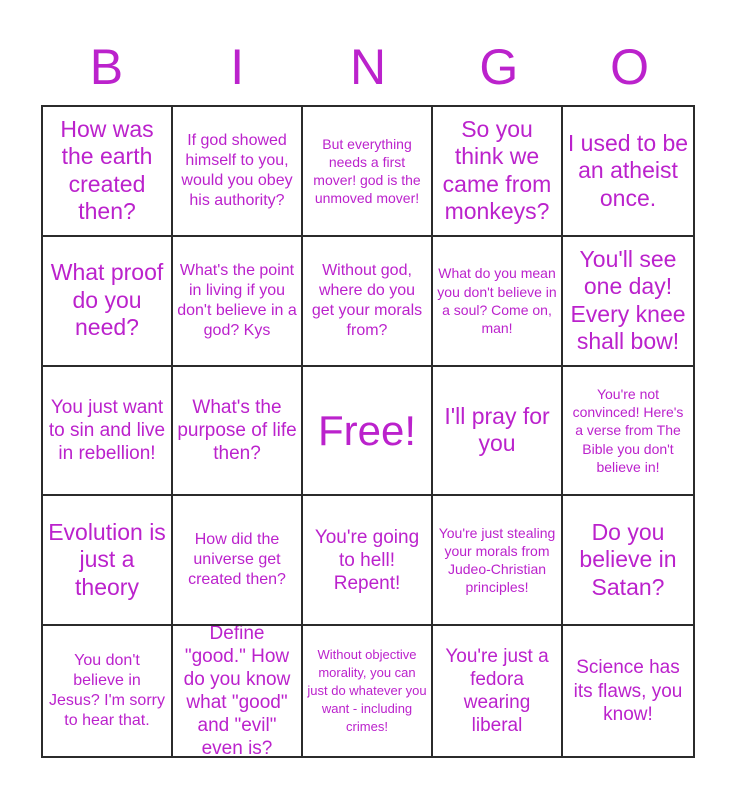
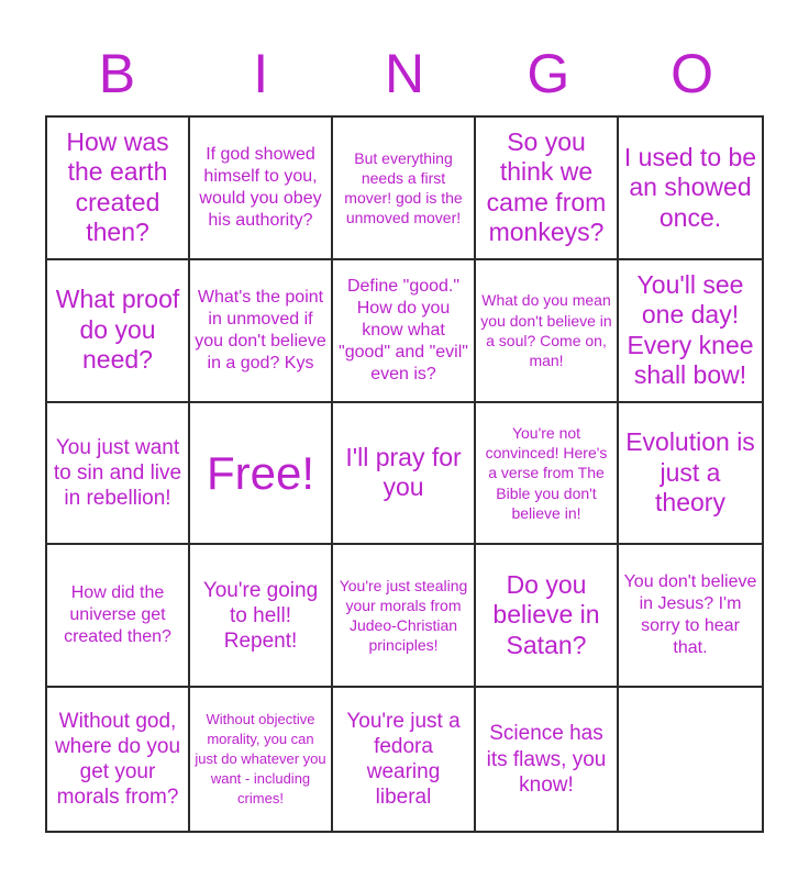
  B
  I
  N
  G
  O
  How was the earth created then?
  If god showed himself to you, would you obey his authority?
  But everything needs a first mover! god is the unmoved mover!
  So you think we came from monkeys?
- I used to be an atheist once.
+ I used to be an showed once.
  What proof do you need?
- What's the point in living if you don't believe in a god? Kys
+ What's the point in unmoved if you don't believe in a god? Kys
- Without god, where do you get your morals from?
+ Define "good." How do you know what "good" and "evil" even is?
  What do you mean you don't believe in a soul? Come on, man!
  You'll see one day! Every knee shall bow!
  You just want to sin and live in rebellion!
- What's the purpose of life then?
  Free!
  I'll pray for you
  You're not convinced! Here's a verse from The Bible you don't believe in!
  Evolution is just a theory
  How did the universe get created then?
  You're going to hell! Repent!
  You're just stealing your morals from Judeo-Christian principles!
  Do you believe in Satan?
  You don't believe in Jesus? I'm sorry to hear that.
- Define "good." How do you know what "good" and "evil" even is?
+ Without god, where do you get your morals from?
  Without objective morality, you can just do whatever you want - including crimes!
  You're just a fedora wearing liberal
  Science has its flaws, you know!
